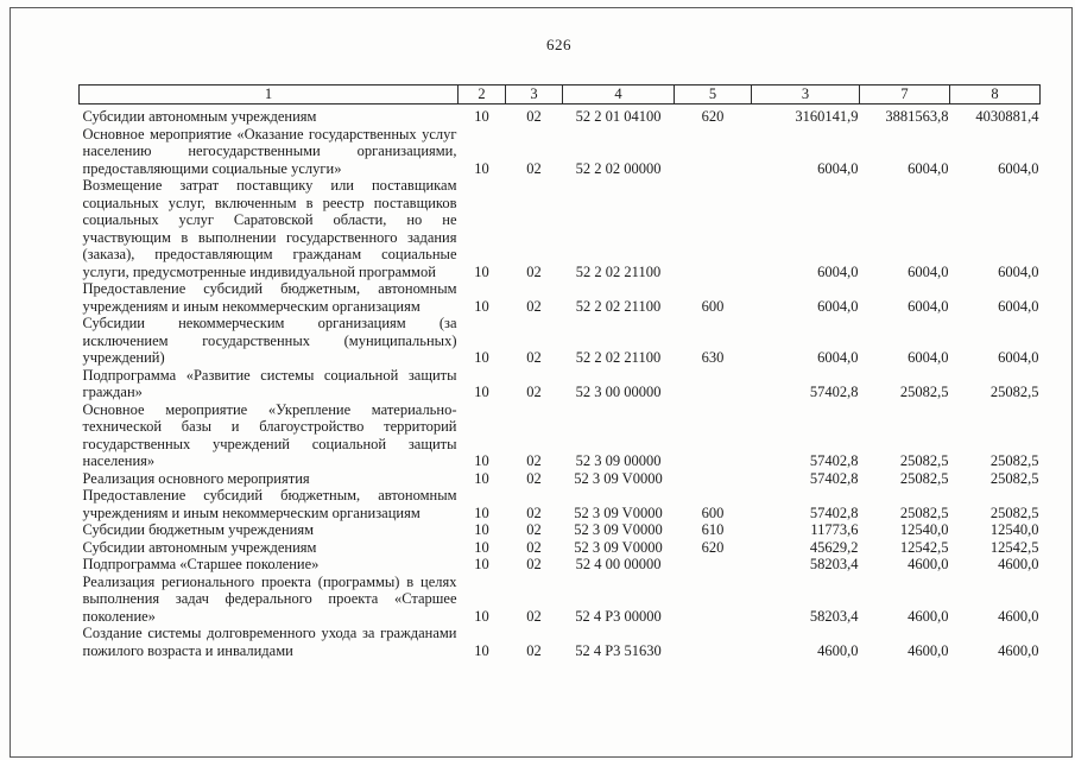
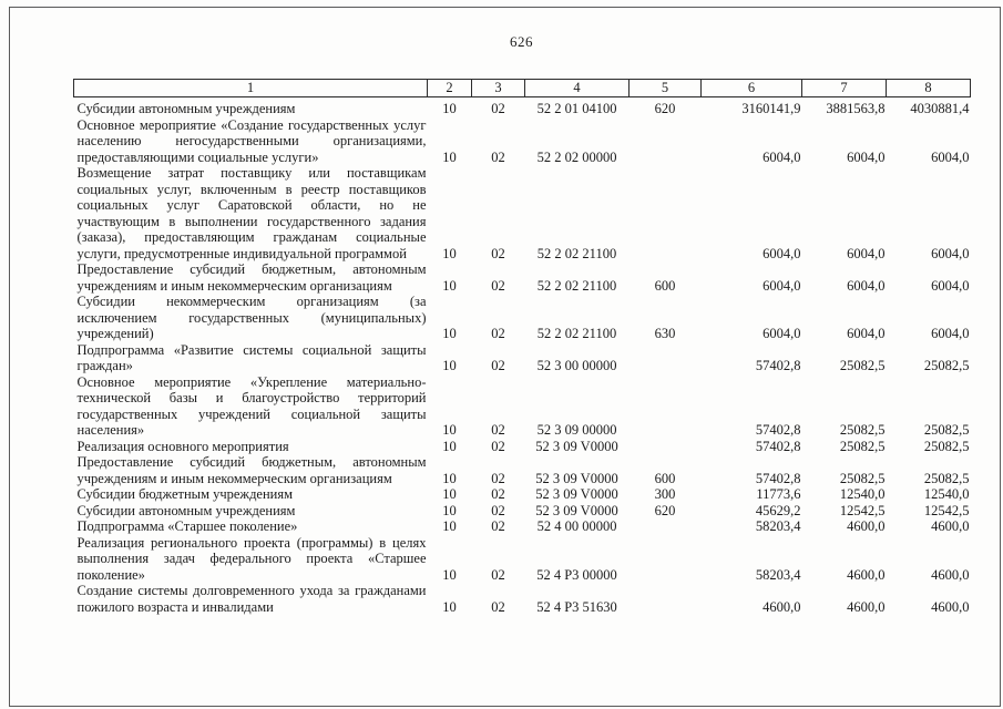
  626
- 1	2	3	4	5	3	7	8
+ 1	2	3	4	5	6	7	8
  Субсидии автономным учреждениям	10	02	52 2 01 04100	620	3160141,9	3881563,8	4030881,4
- Основное мероприятие «Оказание государственных услуг населению негосударственными организациями, предоставляющими социальные услуги»	10	02	52 2 02 00000		6004,0	6004,0	6004,0
+ Основное мероприятие «Создание государственных услуг населению негосударственными организациями, предоставляющими социальные услуги»	10	02	52 2 02 00000		6004,0	6004,0	6004,0
  Возмещение затрат поставщику или поставщикам социальных услуг, включенным в реестр поставщиков социальных услуг Саратовской области, но не участвующим в выполнении государственного задания (заказа), предоставляющим гражданам социальные услуги, предусмотренные индивидуальной программой	10	02	52 2 02 21100		6004,0	6004,0	6004,0
  Предоставление субсидий бюджетным, автономным учреждениям и иным некоммерческим организациям	10	02	52 2 02 21100	600	6004,0	6004,0	6004,0
  Субсидии некоммерческим организациям (за исключением государственных (муниципальных) учреждений)	10	02	52 2 02 21100	630	6004,0	6004,0	6004,0
  Подпрограмма «Развитие системы социальной защиты граждан»	10	02	52 3 00 00000		57402,8	25082,5	25082,5
  Основное мероприятие «Укрепление материально-технической базы и благоустройство территорий государственных учреждений социальной защиты населения»	10	02	52 3 09 00000		57402,8	25082,5	25082,5
  Реализация основного мероприятия	10	02	52 3 09 V0000		57402,8	25082,5	25082,5
  Предоставление субсидий бюджетным, автономным учреждениям и иным некоммерческим организациям	10	02	52 3 09 V0000	600	57402,8	25082,5	25082,5
- Субсидии бюджетным учреждениям	10	02	52 3 09 V0000	610	11773,6	12540,0	12540,0
+ Субсидии бюджетным учреждениям	10	02	52 3 09 V0000	300	11773,6	12540,0	12540,0
  Субсидии автономным учреждениям	10	02	52 3 09 V0000	620	45629,2	12542,5	12542,5
  Подпрограмма «Старшее поколение»	10	02	52 4 00 00000		58203,4	4600,0	4600,0
  Реализация регионального проекта (программы) в целях выполнения задач федерального проекта «Старшее поколение»	10	02	52 4 Р3 00000		58203,4	4600,0	4600,0
  Создание системы долговременного ухода за гражданами пожилого возраста и инвалидами	10	02	52 4 Р3 51630		4600,0	4600,0	4600,0
